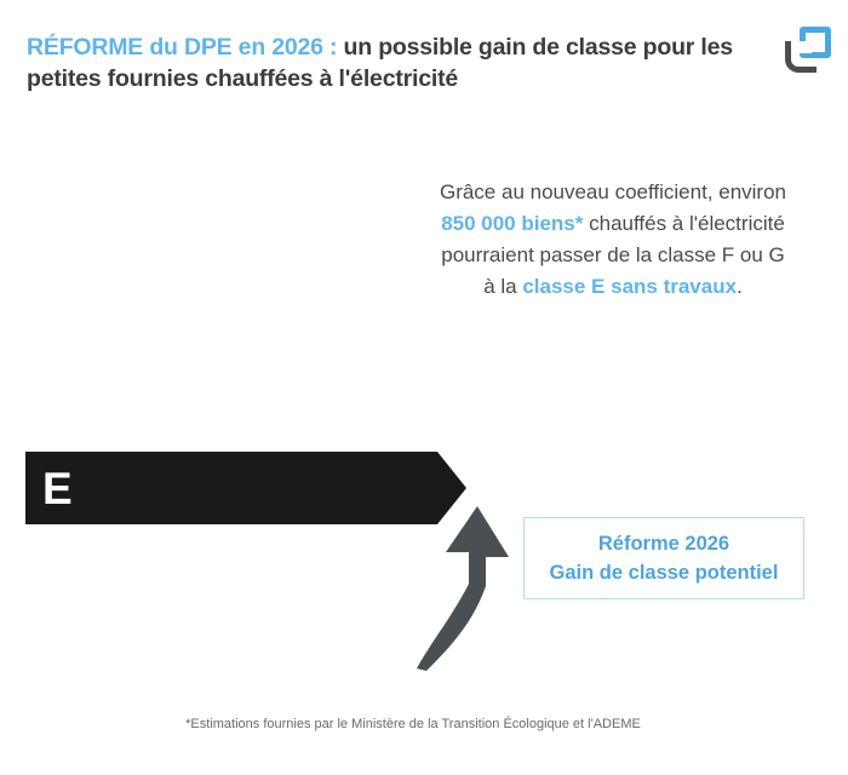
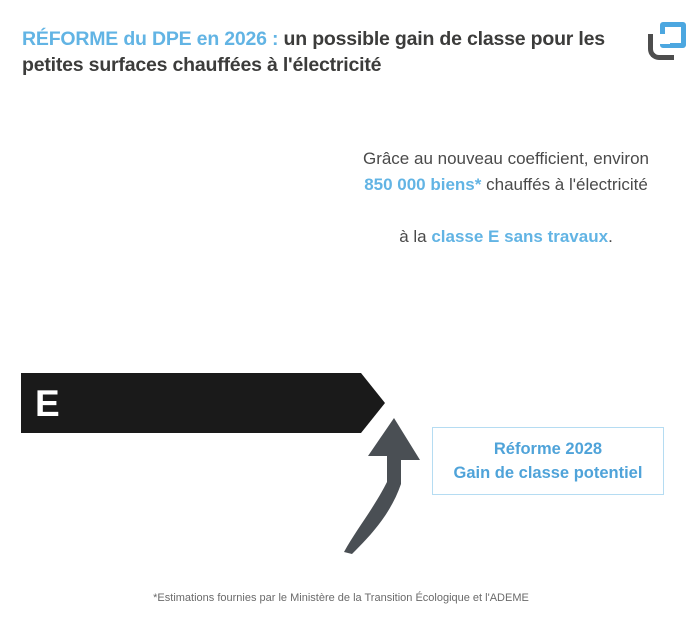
- RÉFORME du DPE en 2026 : un possible gain de classe pour les petites fournies chauffées à l'électricité
+ RÉFORME du DPE en 2026 : un possible gain de classe pour les petites surfaces chauffées à l'électricité
  E
  Grâce au nouveau coefficient, environ
  850 000 biens* chauffés à l'électricité
- pourraient passer de la classe F ou G
  à la classe E sans travaux.
- Réforme 2026
+ Réforme 2028
  Gain de classe potentiel
  *Estimations fournies par le Ministère de la Transition Écologique et l'ADEME
